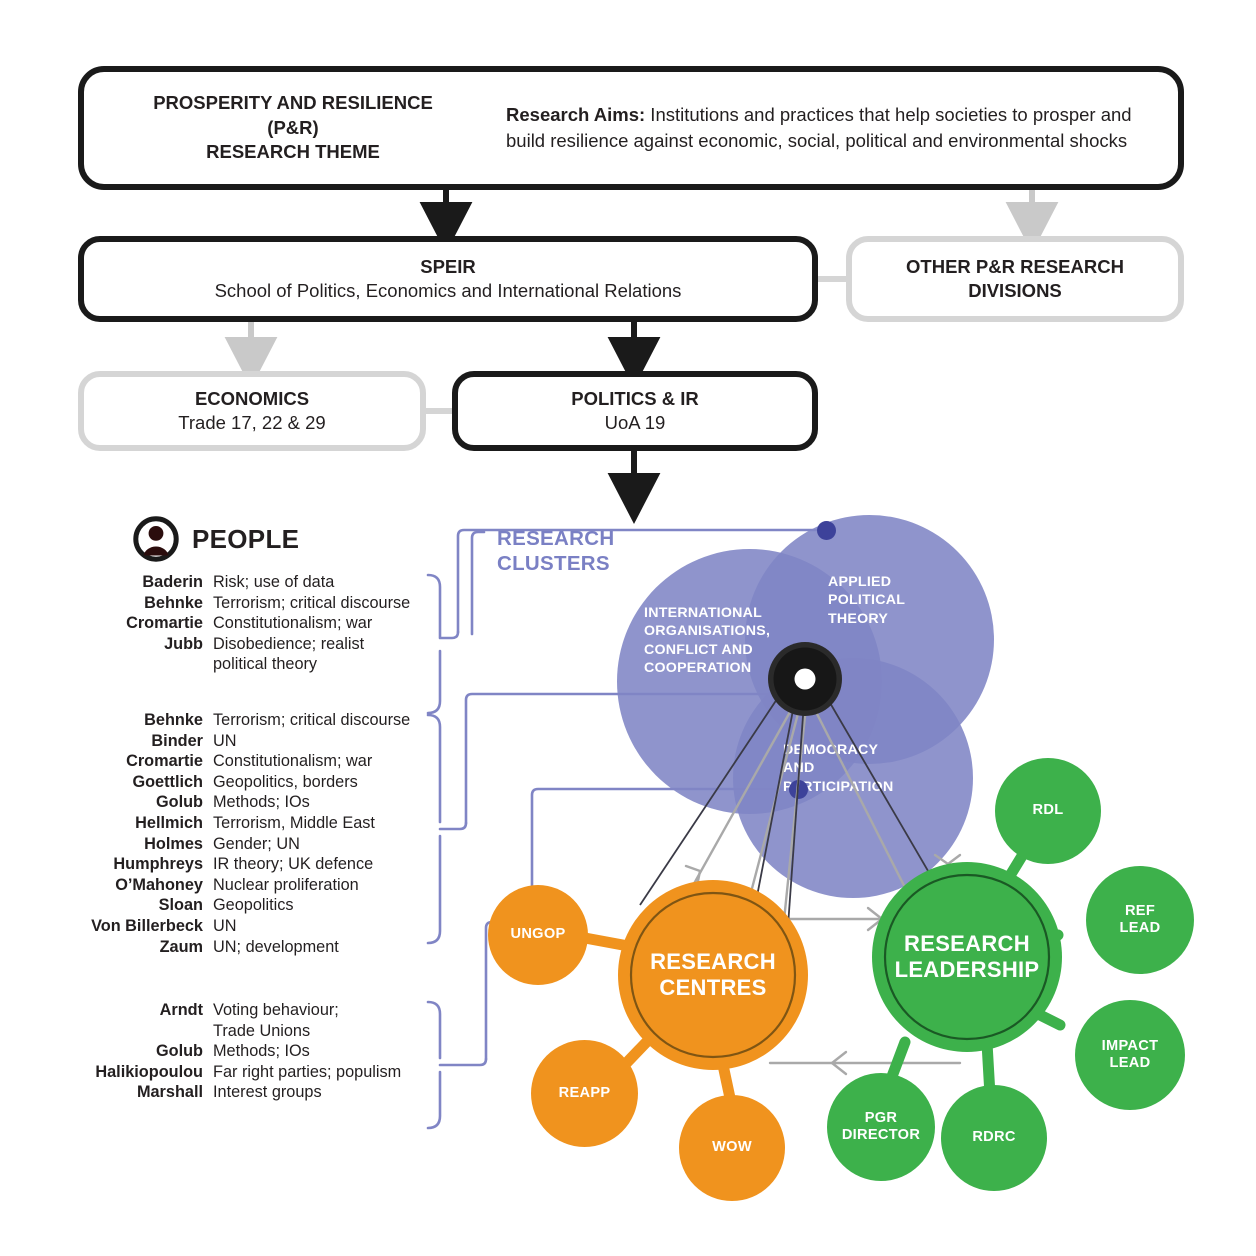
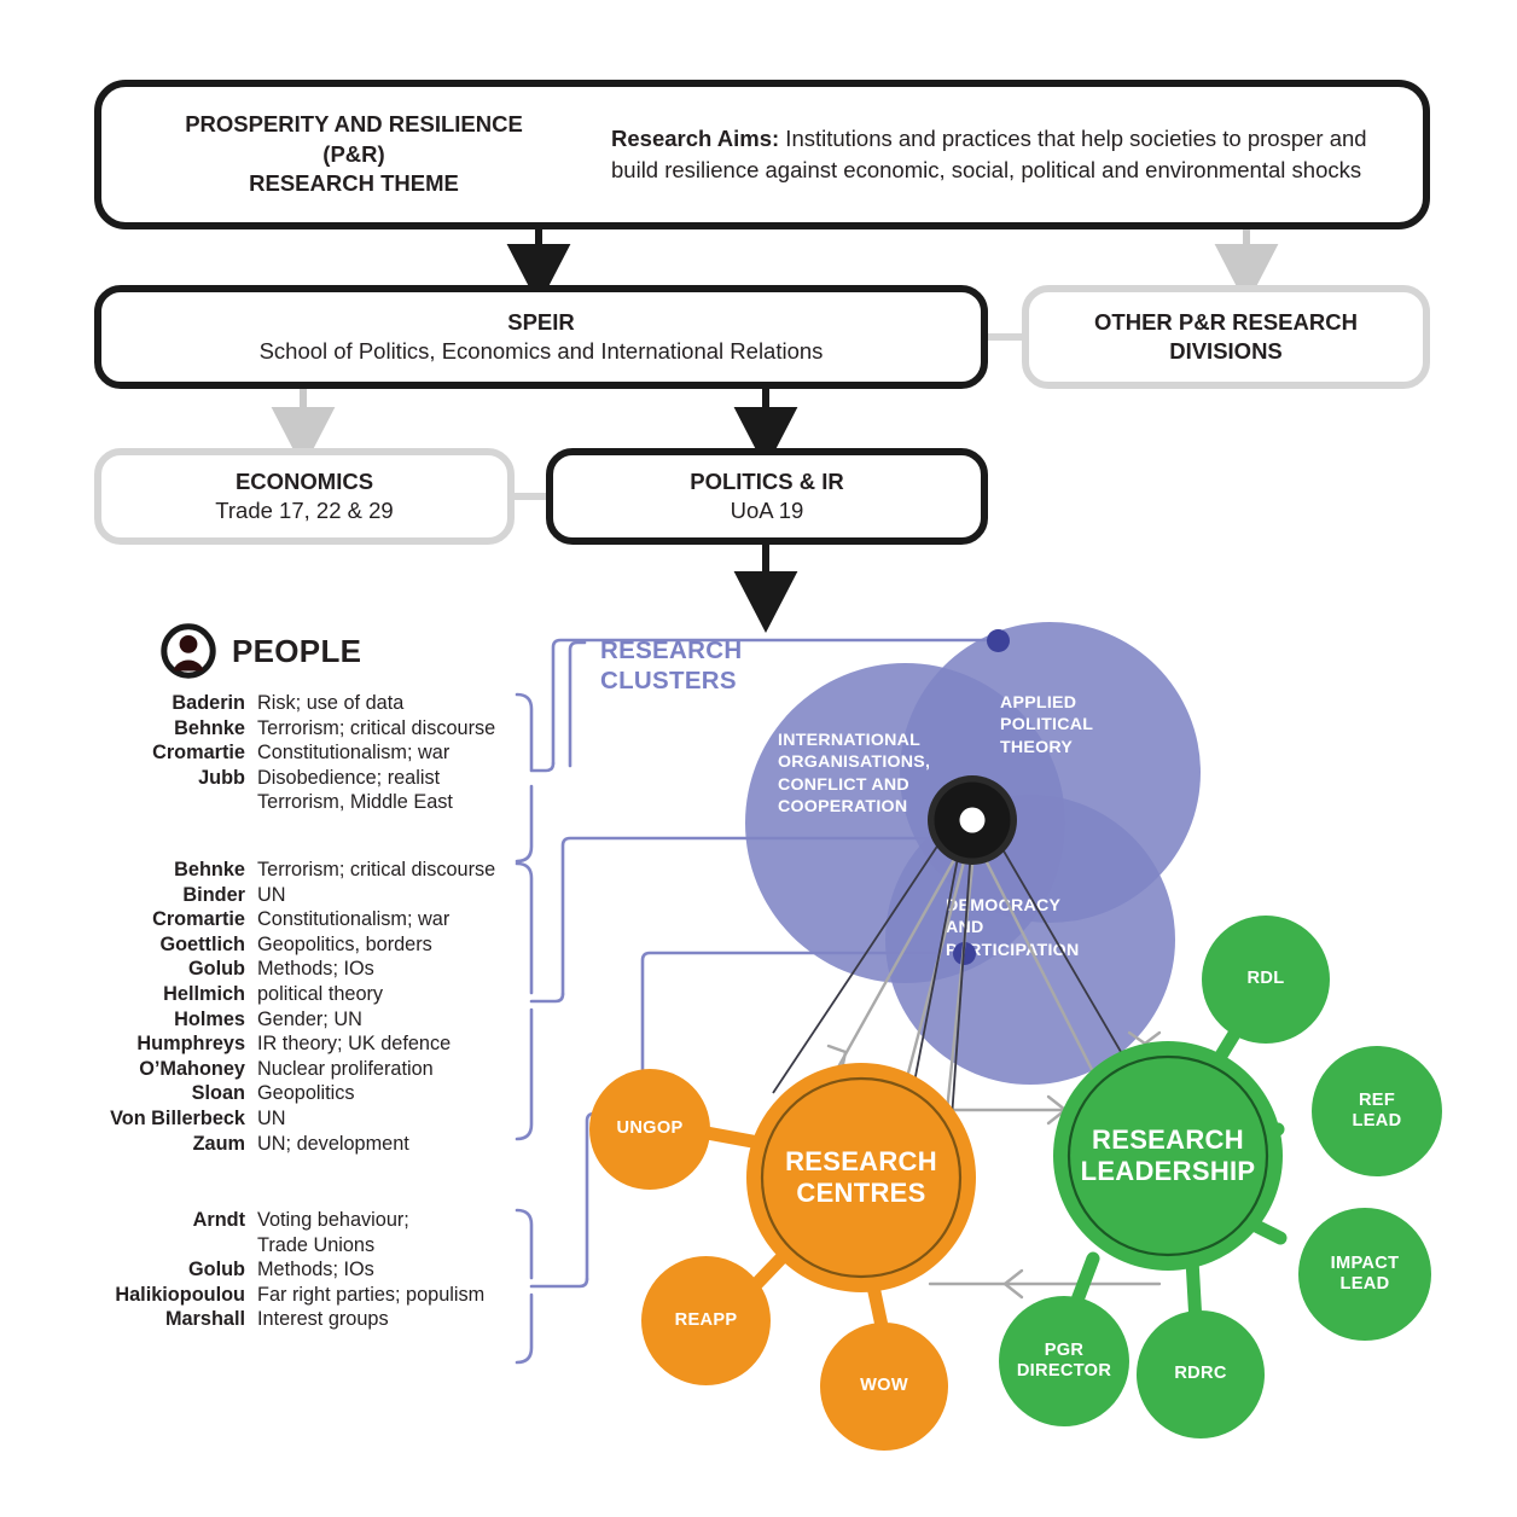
  PROSPERITY AND RESILIENCE
  (P&R)
  RESEARCH THEME
  Research Aims: Institutions and practices that help societies to prosper and build resilience against economic, social, political and environmental shocks
  SPEIR
  School of Politics, Economics and International Relations
  OTHER P&R RESEARCH DIVISIONS
  ECONOMICS
  Trade 17, 22 & 29
  POLITICS & IR
  UoA 19
  PEOPLE
  Baderin
  Risk; use of data
  Behnke
  Terrorism; critical discourse
  Cromartie
  Constitutionalism; war
  Jubb
  Disobedience; realist
- political theory
+ Terrorism, Middle East
  Behnke
  Terrorism; critical discourse
  Binder
  UN
  Cromartie
  Constitutionalism; war
  Goettlich
  Geopolitics, borders
  Golub
  Methods; IOs
  Hellmich
- Terrorism, Middle East
+ political theory
  Holmes
  Gender; UN
  Humphreys
  IR theory; UK defence
  O’Mahoney
  Nuclear proliferation
  Sloan
  Geopolitics
  Von Billerbeck
  UN
  Zaum
  UN; development
  Arndt
  Voting behaviour;
  Trade Unions
  Golub
  Methods; IOs
  Halikiopoulou
  Far right parties; populism
  Marshall
  Interest groups
  RESEARCH
  CLUSTERS
  INTERNATIONAL
  ORGANISATIONS,
  CONFLICT AND
  COOPERATION
  APPLIED
  POLITICAL
  THEORY
  EMOCRACY
  PTICIPTION
  RESEARCH
  CENTRES
  UNGOP
  REAPP
  WOW
  RESEARCH
  LEADERSHIP
  RDL
  REF
  LEAD
  IMPACT
  LEAD
  RDRC
  PGR
  DIRECTOR
